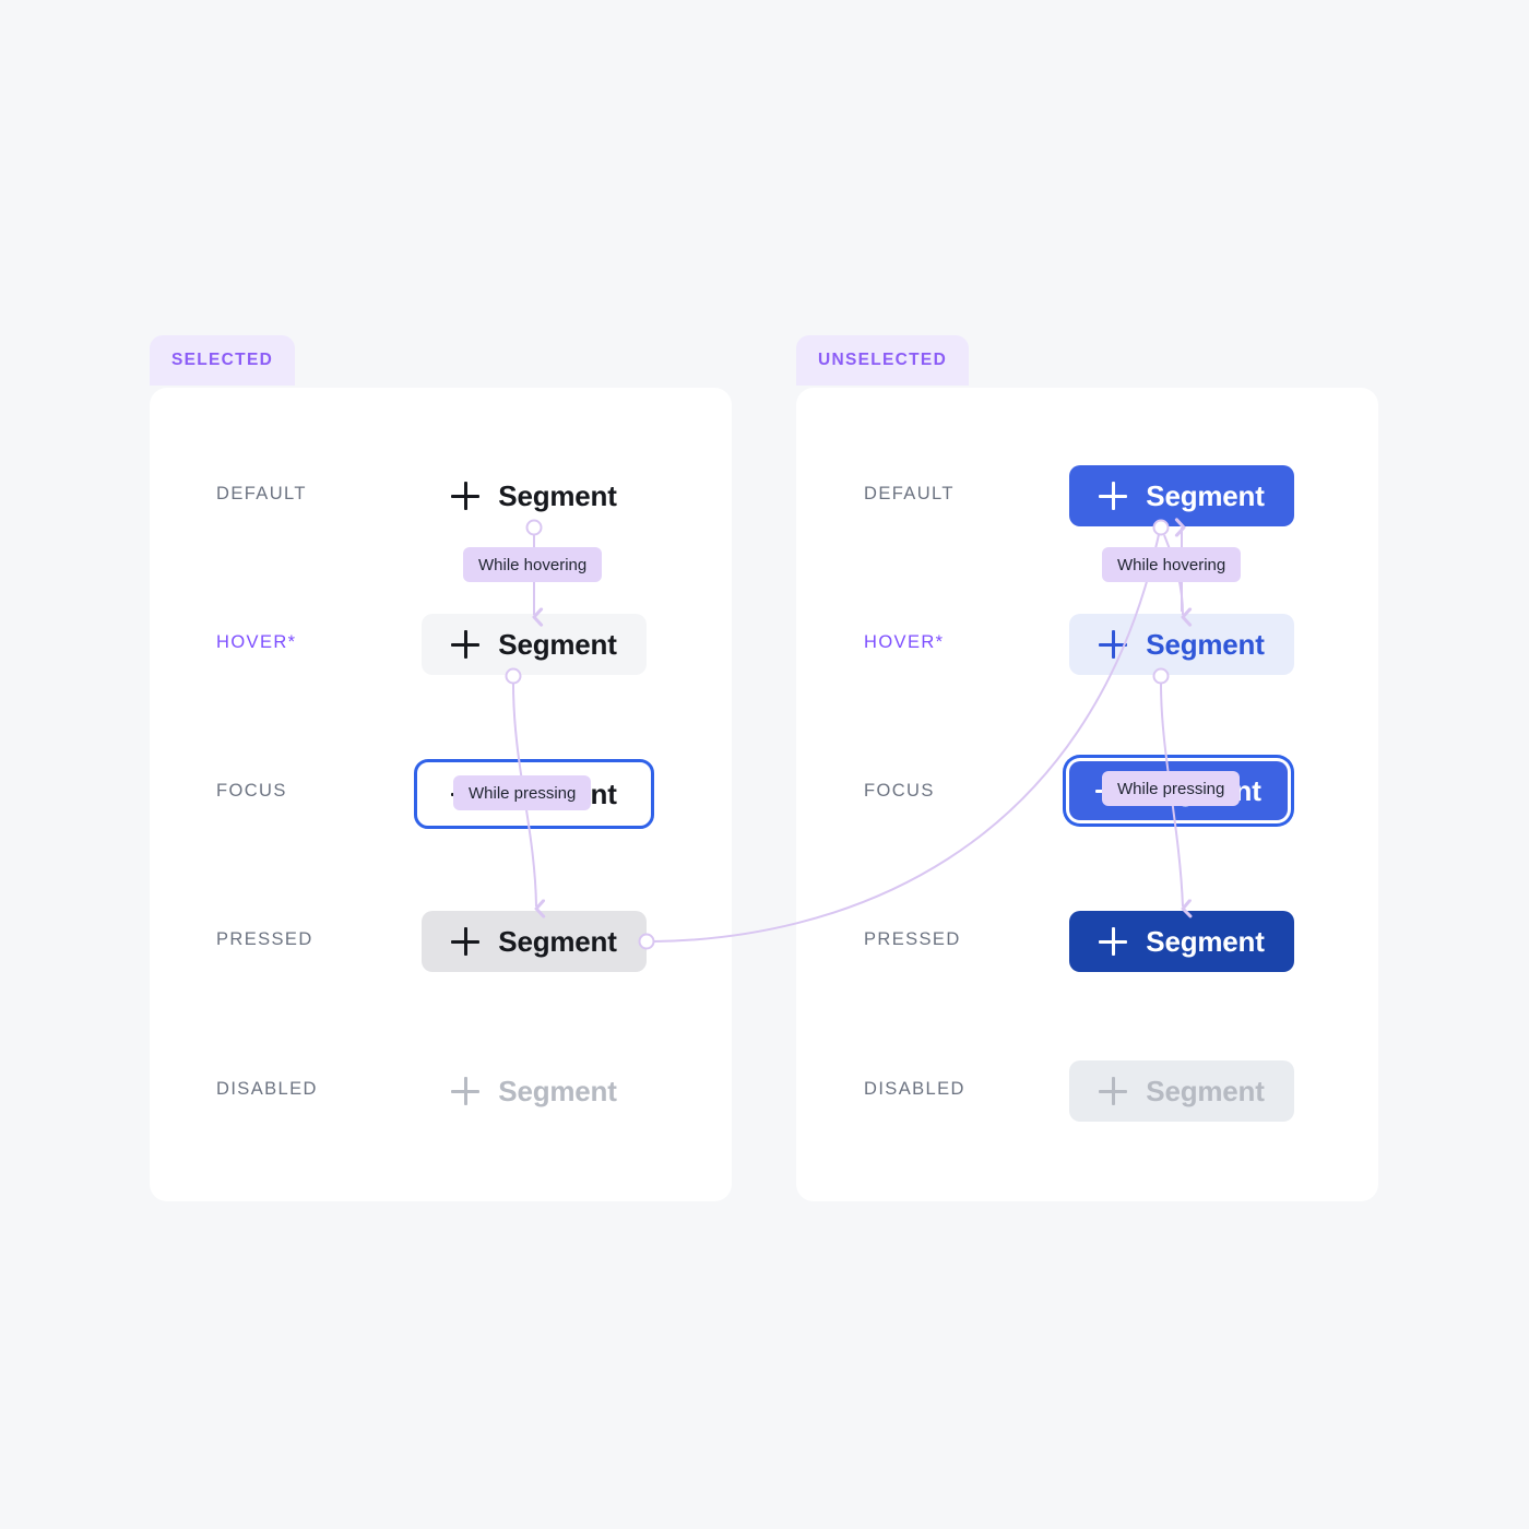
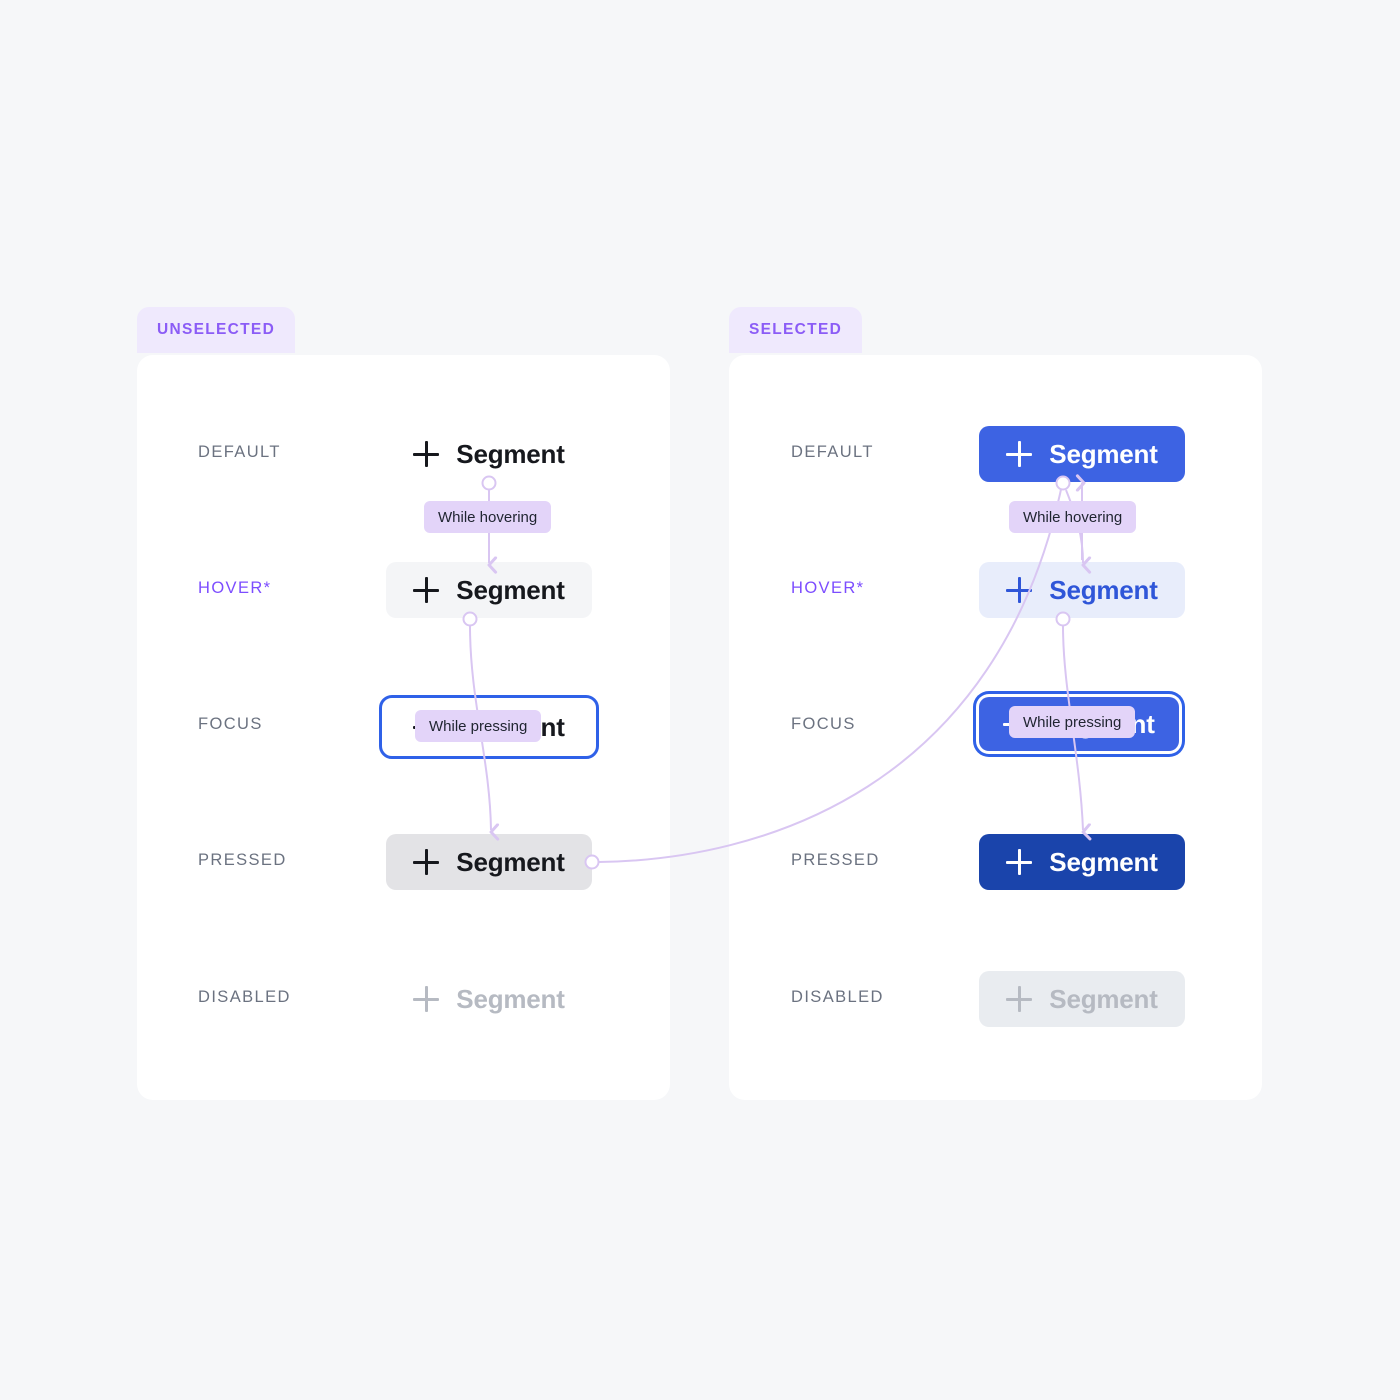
- SELECTED
+ UNSELECTED
  DEFAULT
  HOVER*
  FOCUS
  PRESSED
  DISABLED
  Segment
  Segment
  Segment
  Segment
  While hovering
  While pressing
- UNSELECTED
+ SELECTED
  DEFAULT
  HOVER*
  FOCUS
  PRESSED
  DISABLED
  Segment
  Segment
  Segment
  Segment
  While hovering
  While pressing
